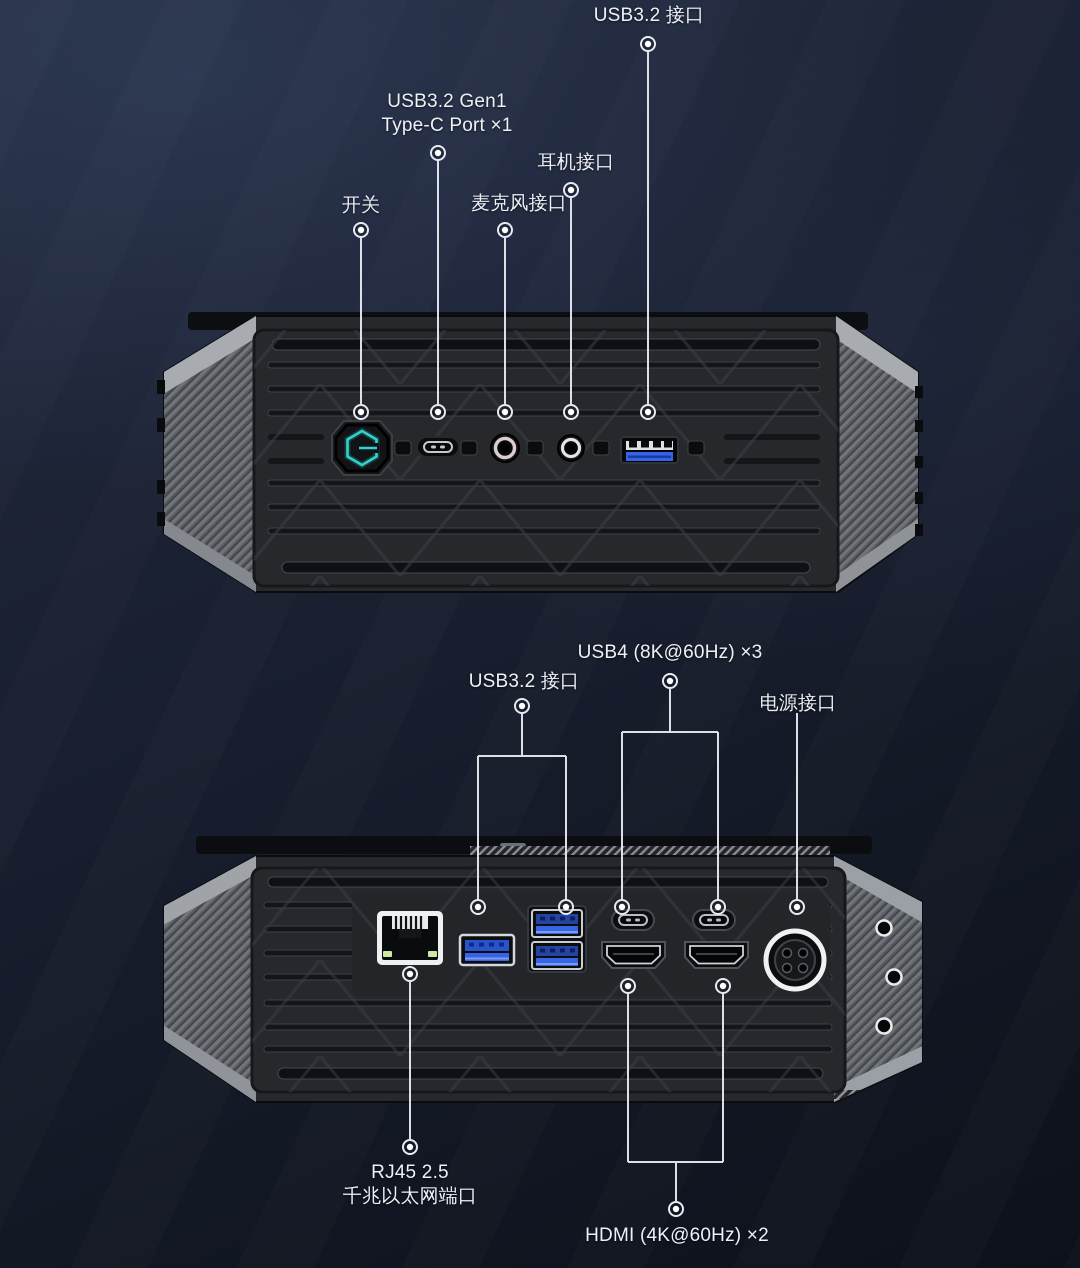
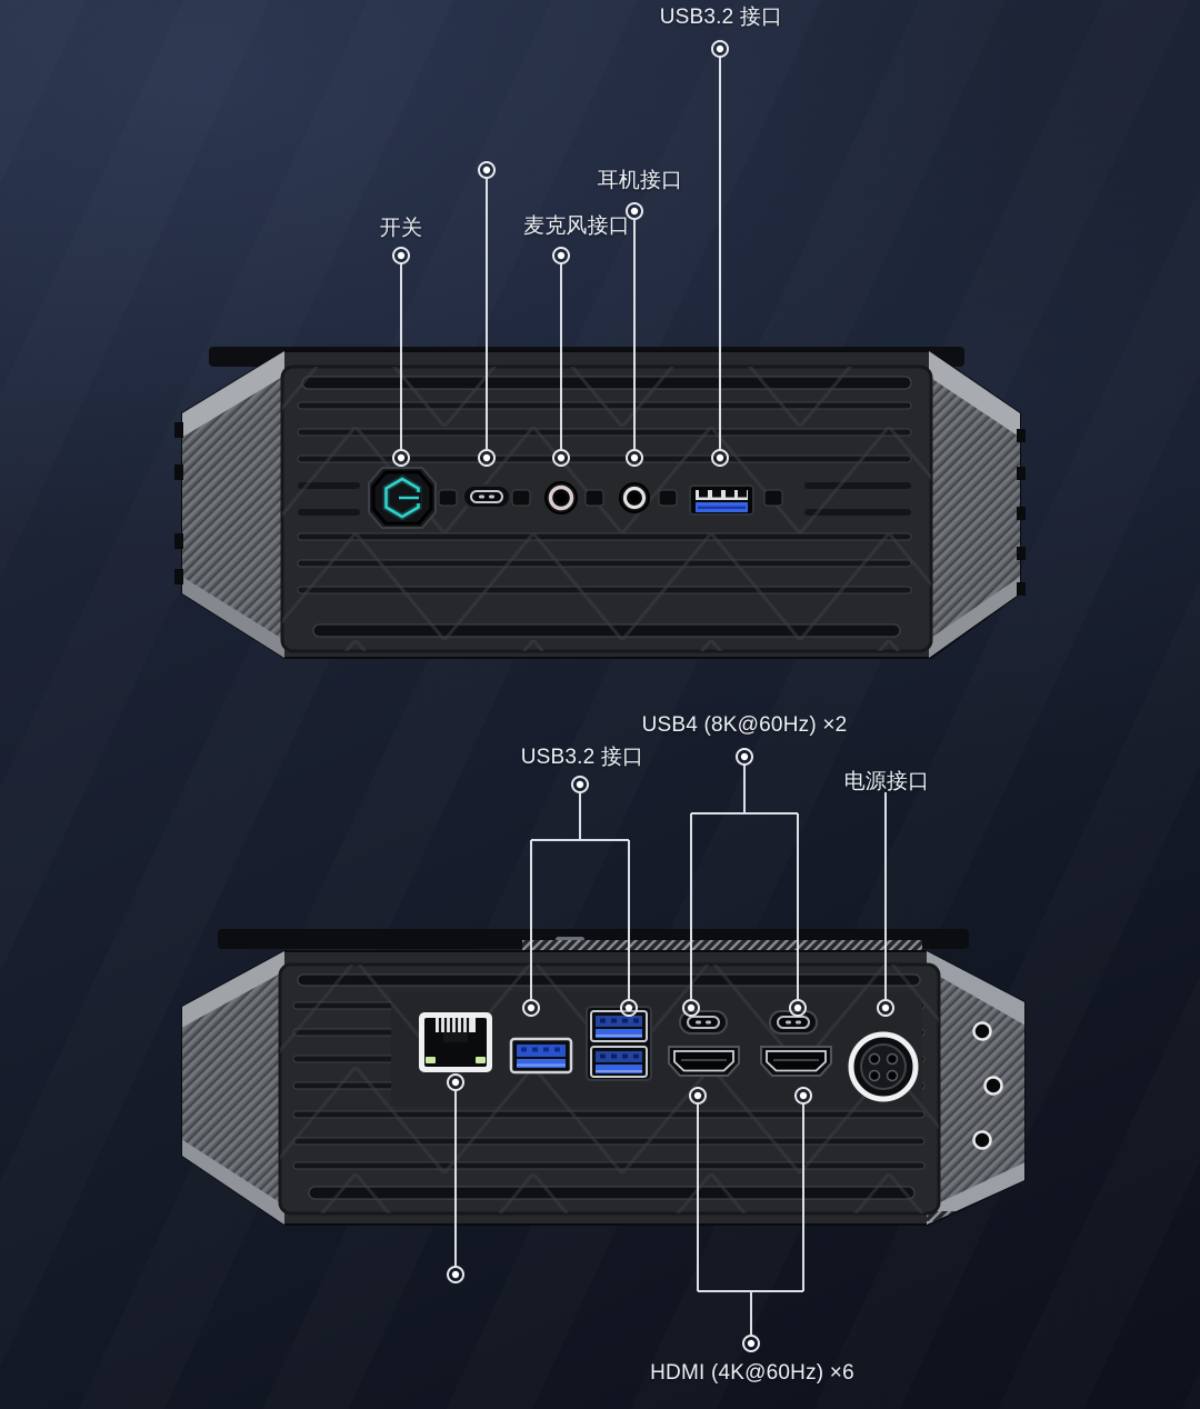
  USB3.2 接口
- USB3.2 Gen1
- Type-C Port ×1
  耳机接口
  开关
  麦克风接口
- USB4 (8K@60Hz) ×3
+ USB4 (8K@60Hz) ×2
  USB3.2 接口
  电源接口
- RJ45 2.5
- 千兆以太网端口
- HDMI (4K@60Hz) ×2
+ HDMI (4K@60Hz) ×6
